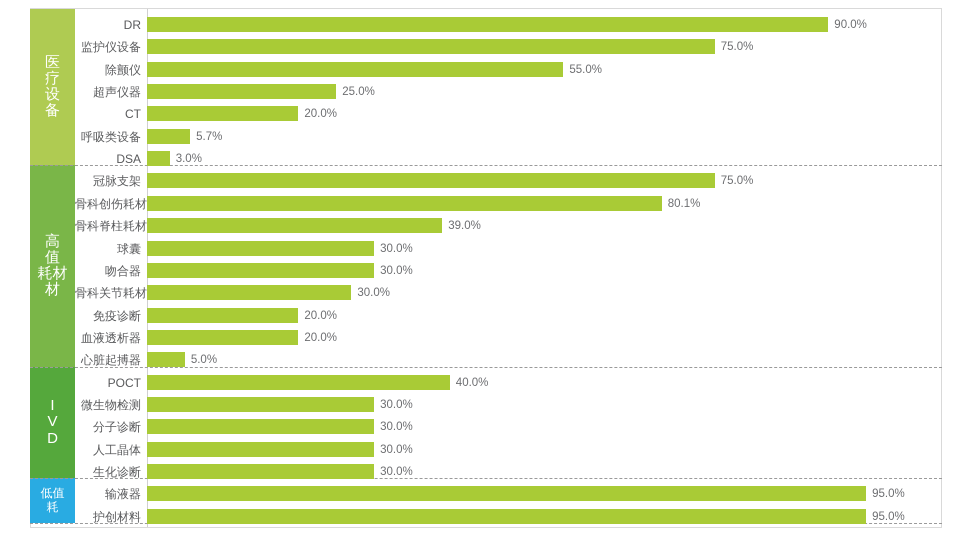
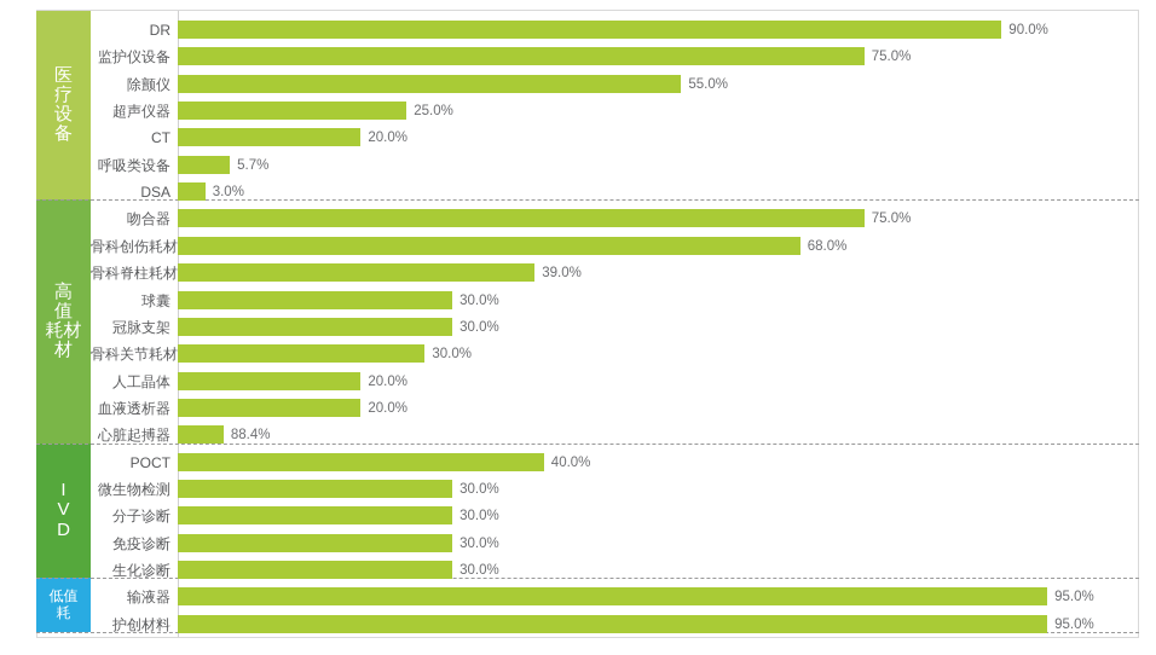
  医
  疗
  设
  备
  高
  值
  耗材
  材
  I
  V
  D
  低值
  耗
  DR
  90.0%
  监护仪设备
  75.0%
  除颤仪
  55.0%
  超声仪器
  25.0%
  CT
  20.0%
  呼吸类设备
  5.7%
  DSA
  3.0%
- 冠脉支架
+ 吻合器
  75.0%
  骨科创伤耗材
- 80.1%
+ 68.0%
  骨科脊柱耗材
  39.0%
  球囊
  30.0%
- 吻合器
+ 冠脉支架
  30.0%
  骨科关节耗材
  30.0%
- 免疫诊断
+ 人工晶体
  20.0%
  血液透析器
  20.0%
  心脏起搏器
- 5.0%
+ 88.4%
  POCT
  40.0%
  微生物检测
  30.0%
  分子诊断
  30.0%
- 人工晶体
+ 免疫诊断
  30.0%
  生化诊断
  30.0%
  输液器
  95.0%
  护创材料
  95.0%
